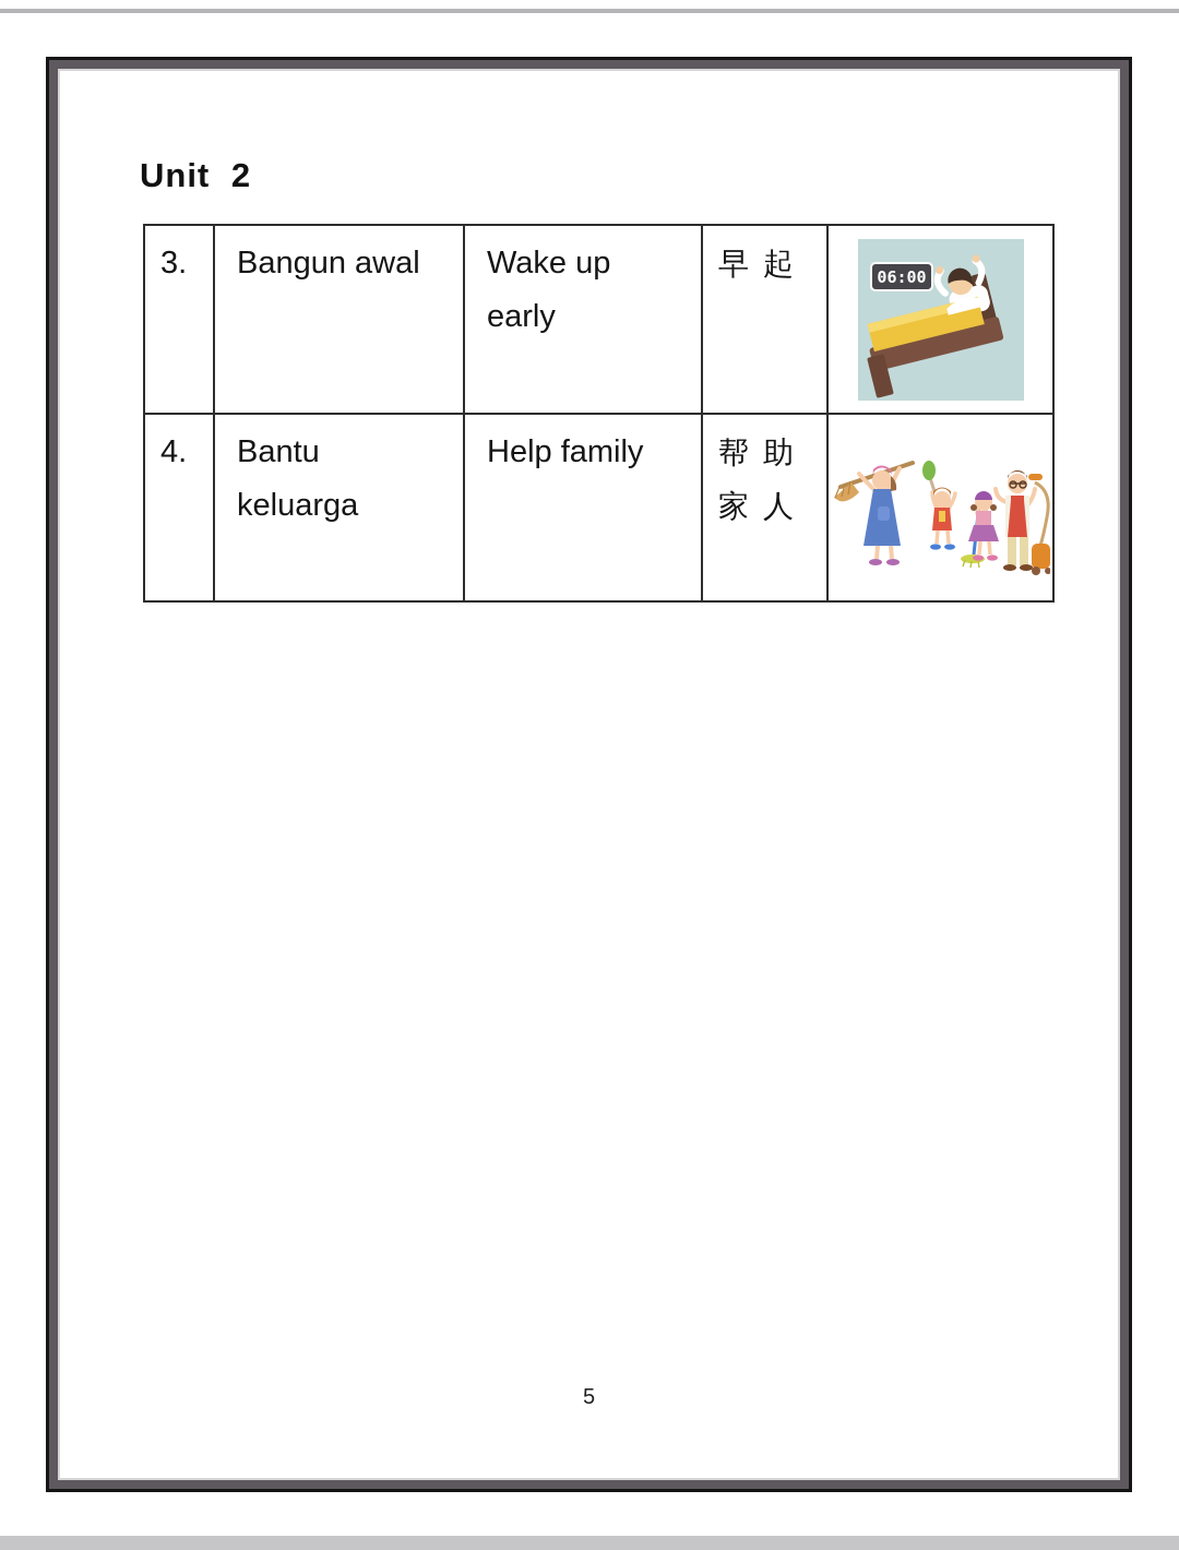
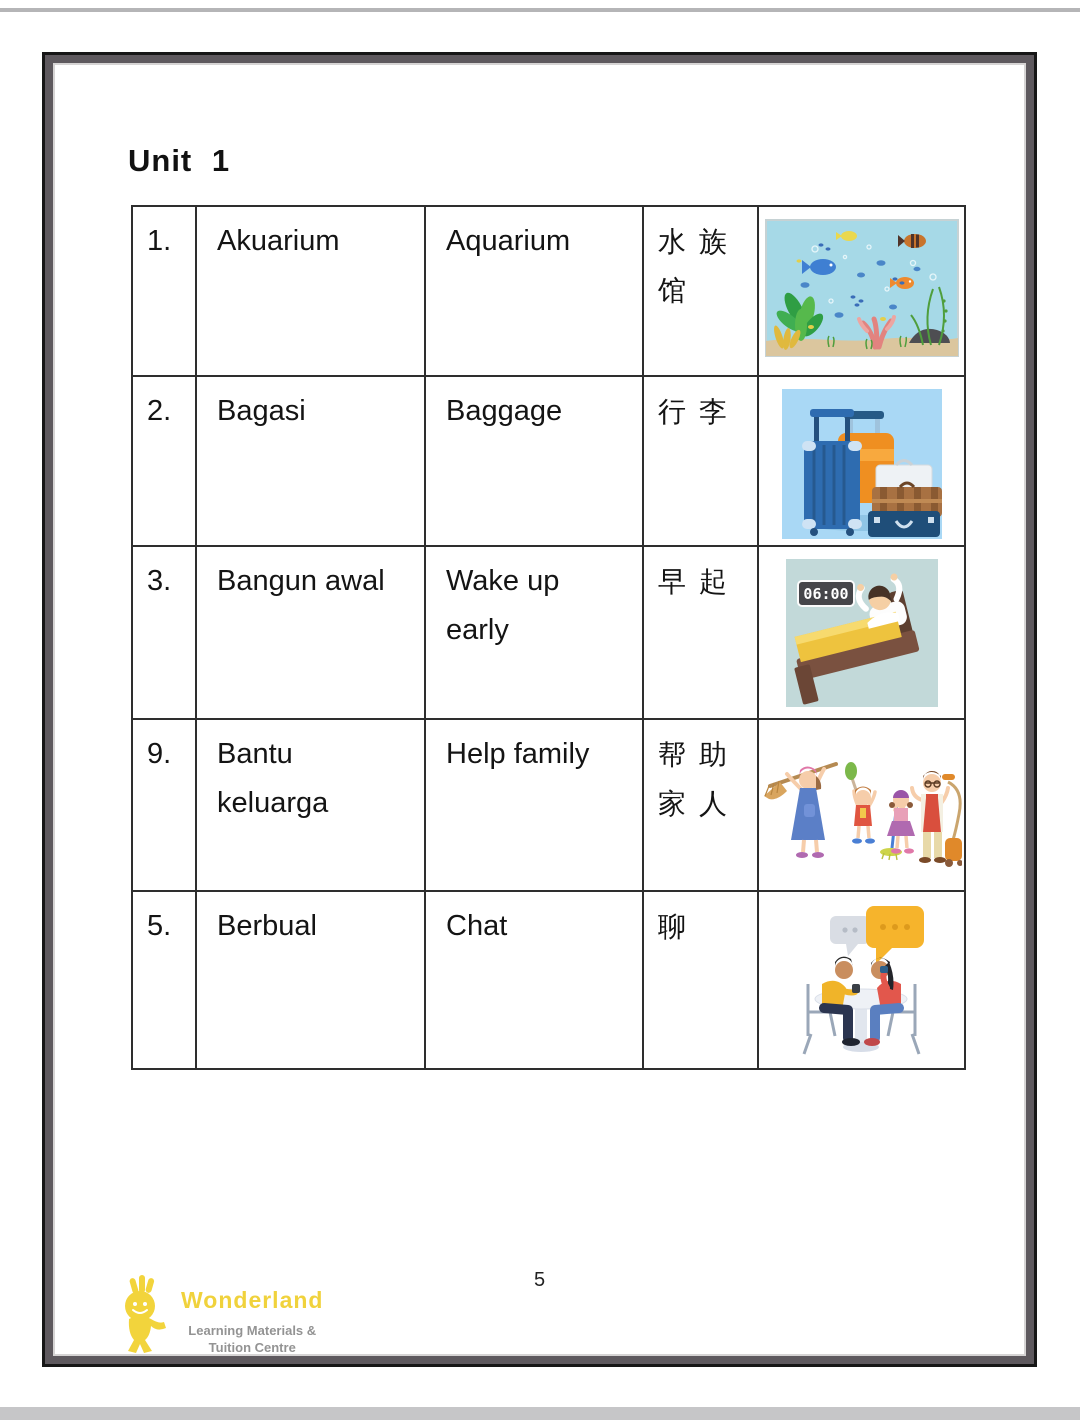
- Unit 2
+ Unit 1
+ 1.	Akuarium	Aquarium	水族 馆
+ 2.	Bagasi	Baggage	行李
  3.	Bangun awal	Wake up early	早起	06:00
- 4.	Bantu keluarga	Help family	帮助 家人
+ 9.	Bantu keluarga	Help family	帮助 家人
+ 5.	Berbual	Chat	聊
  5
+ Wonderland
+ Learning Materials &
+ Tuition Centre
